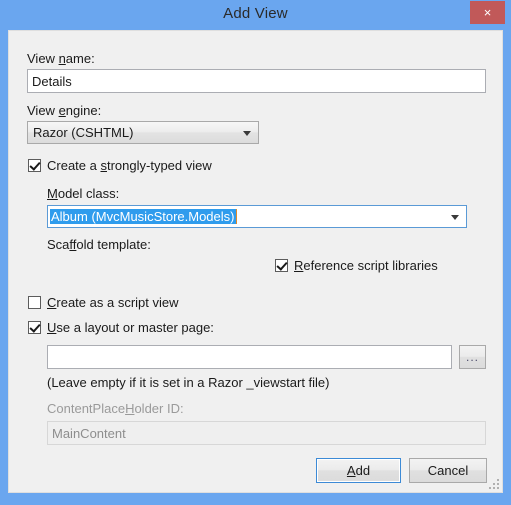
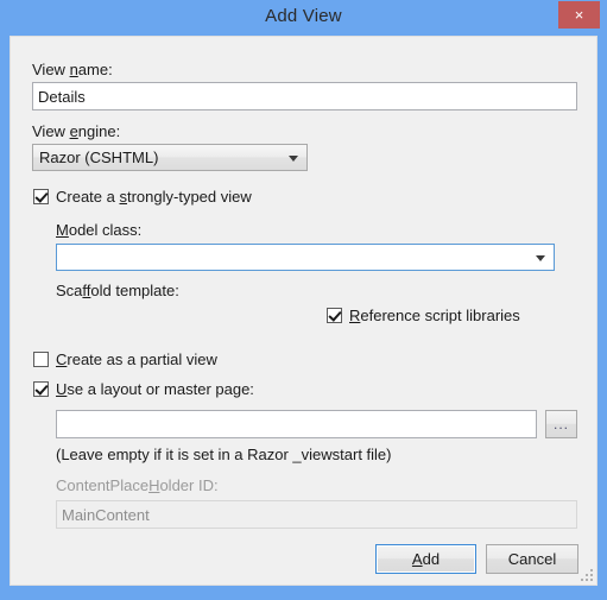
  Add View
  ×
  View name:
  Details
  View engine:
  Razor (CSHTML)
  Create a strongly-typed view
  Model class:
- Album (MvcMusicStore.Models)
  Scaffold template:
  Reference script libraries
- Create as a script view
+ Create as a partial view
  Use a layout or master page:
  ...
  (Leave empty if it is set in a Razor _viewstart file)
  ContentPlaceHolder ID:
  MainContent
  Add
  Cancel
